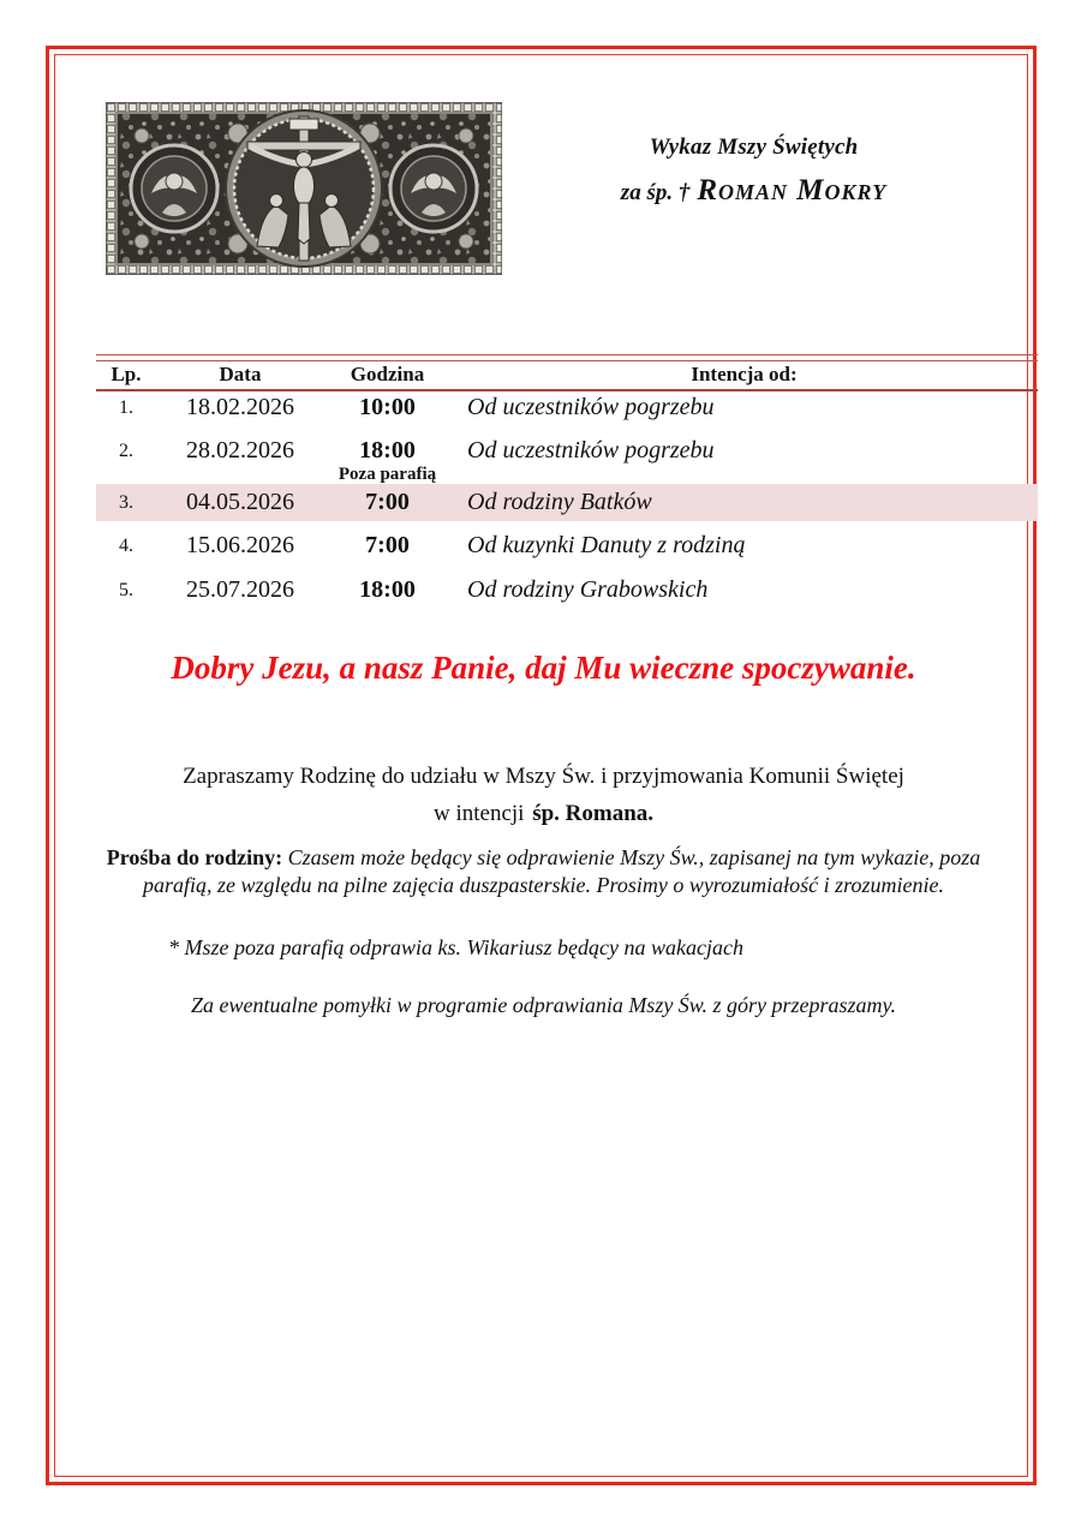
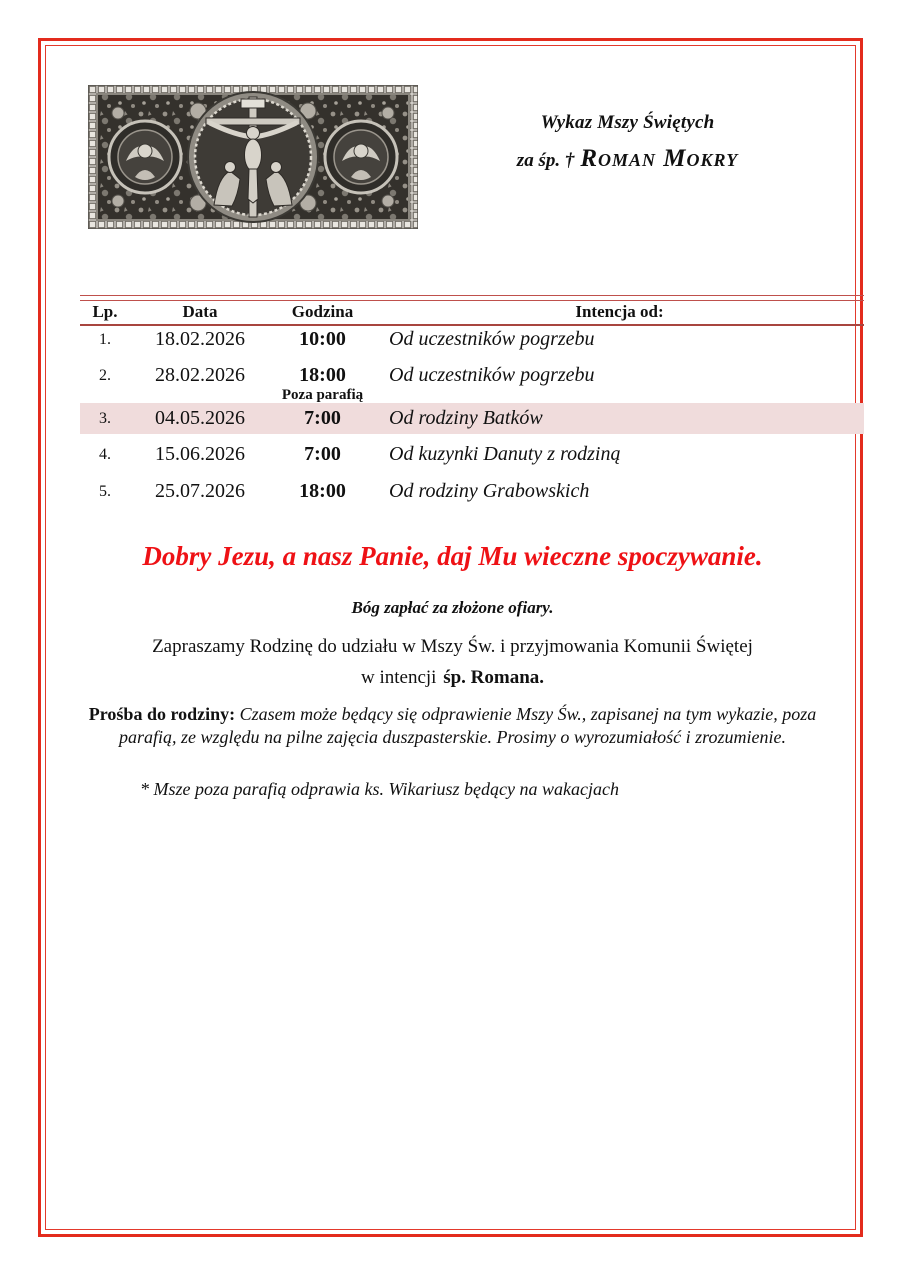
  Wykaz Mszy Świętych
  za śp. † Roman Mokry
  Lp.
  Data
  Godzina
  Intencja od:
  1.
  18.02.2026
  10:00
  Od uczestników pogrzebu
  2.
  28.02.2026
  18:00
  Poza parafią
  Od uczestników pogrzebu
  3.
  04.05.2026
  7:00
  Od rodziny Batków
  4.
  15.06.2026
  7:00
  Od kuzynki Danuty z rodziną
  5.
  25.07.2026
  18:00
  Od rodziny Grabowskich
  Dobry Jezu, a nasz Panie, daj Mu wieczne spoczywanie.
+ Bóg zapłać za złożone ofiary.
  Zapraszamy Rodzinę do udziału w Mszy Św. i przyjmowania Komunii Świętej
  w intencji śp. Romana.
  Prośba do rodziny: Czasem może będący się odprawienie Mszy Św., zapisanej na tym wykazie, poza parafią, ze względu na pilne zajęcia duszpasterskie. Prosimy o wyrozumiałość i zrozumienie.
  * Msze poza parafią odprawia ks. Wikariusz będący na wakacjach
- Za ewentualne pomyłki w programie odprawiania Mszy Św. z góry przepraszamy.
